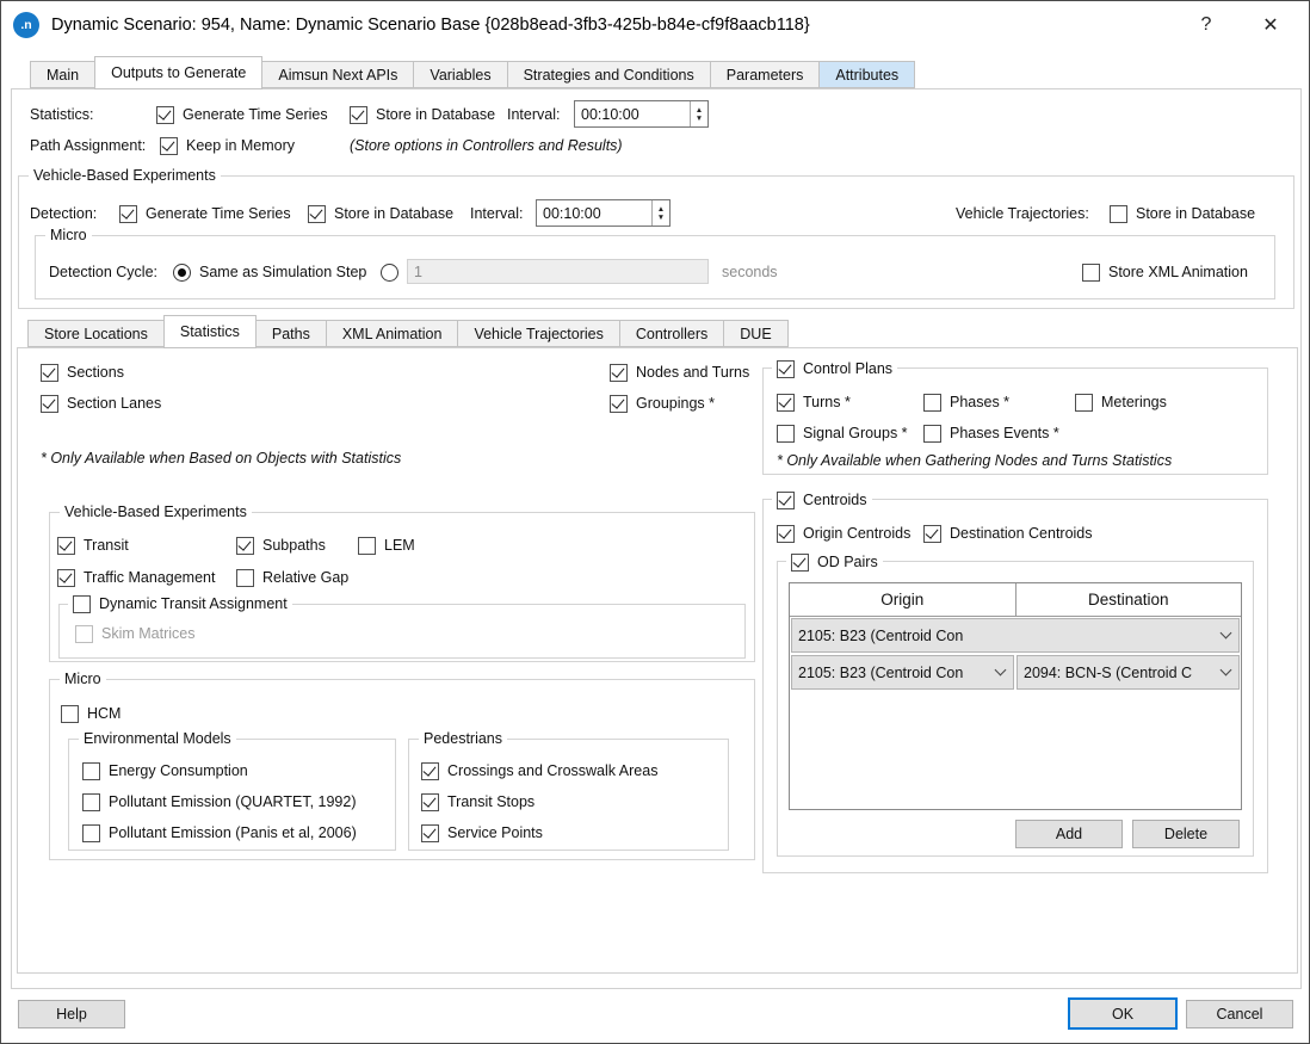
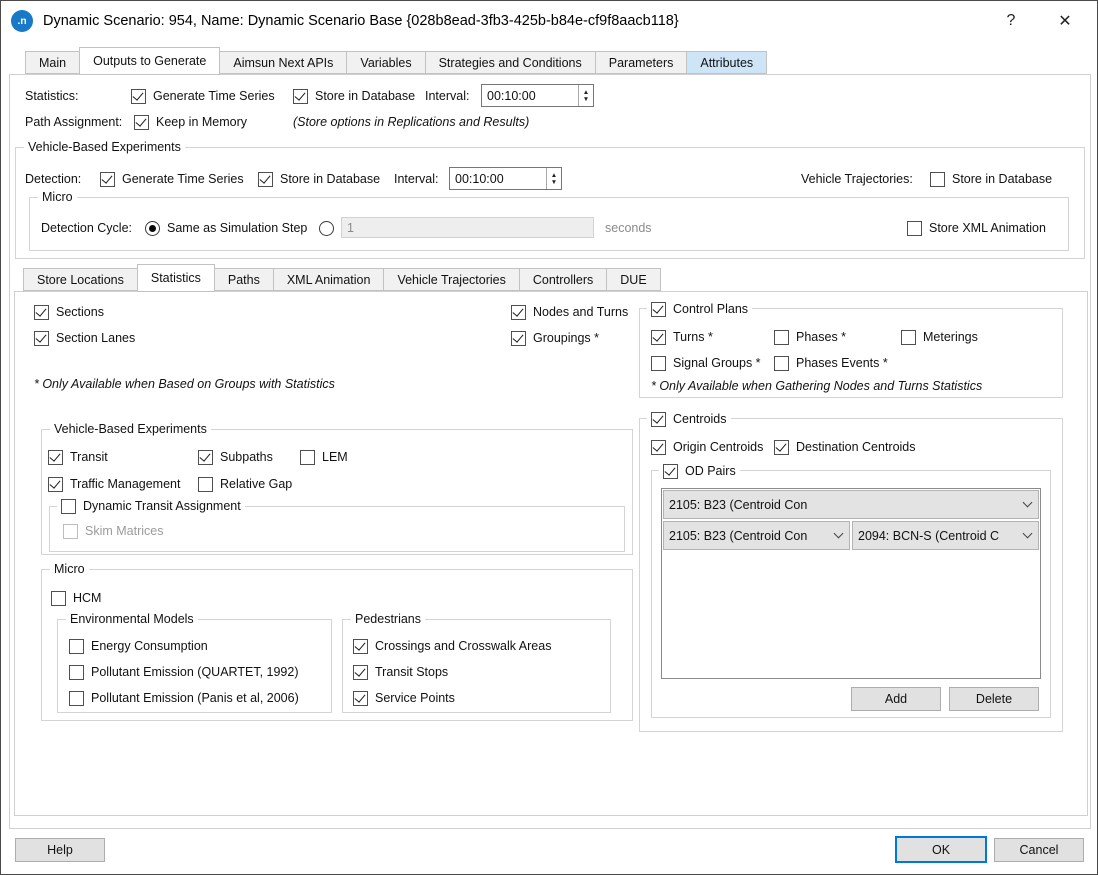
  .n
  Dynamic Scenario: 954, Name: Dynamic Scenario Base {028b8ead-3fb3-425b-b84e-cf9f8aacb118}
  ?
  ✕
  Main
  Outputs to Generate
  Aimsun Next APIs
  Variables
  Strategies and Conditions
  Parameters
  Attributes
  Statistics:
  Generate Time Series
  Store in Database
  Interval:
  00:10:00
  Path Assignment:
  Keep in Memory
- (Store options in Controllers and Results)
+ (Store options in Replications and Results)
  Vehicle-Based Experiments
  Detection:
  Generate Time Series
  Store in Database
  Interval:
  00:10:00
  Vehicle Trajectories:
  Store in Database
  Micro
  Detection Cycle:
  Same as Simulation Step
  1
  seconds
  Store XML Animation
  Store Locations
  Statistics
  Paths
  XML Animation
  Vehicle Trajectories
  Controllers
  DUE
  Sections
  Nodes and Turns
  Section Lanes
  Groupings *
- * Only Available when Based on Objects with Statistics
+ * Only Available when Based on Groups with Statistics
  Vehicle-Based Experiments
  Transit
  Subpaths
  LEM
  Traffic Management
  Relative Gap
  Dynamic Transit Assignment
  Skim Matrices
  Micro
  HCM
  Environmental Models
  Energy Consumption
  Pollutant Emission (QUARTET, 1992)
  Pollutant Emission (Panis et al, 2006)
  Pedestrians
  Crossings and Crosswalk Areas
  Transit Stops
  Service Points
  Control Plans
  Turns *
  Phases *
  Meterings
  Signal Groups *
  Phases Events *
  * Only Available when Gathering Nodes and Turns Statistics
  Centroids
  Origin Centroids
  Destination Centroids
  OD Pairs
- Origin
- Destination
  2105: B23 (Centroid Con
  2105: B23 (Centroid Con
  2094: BCN-S (Centroid C
  Add
  Delete
  Help
  OK
  Cancel
